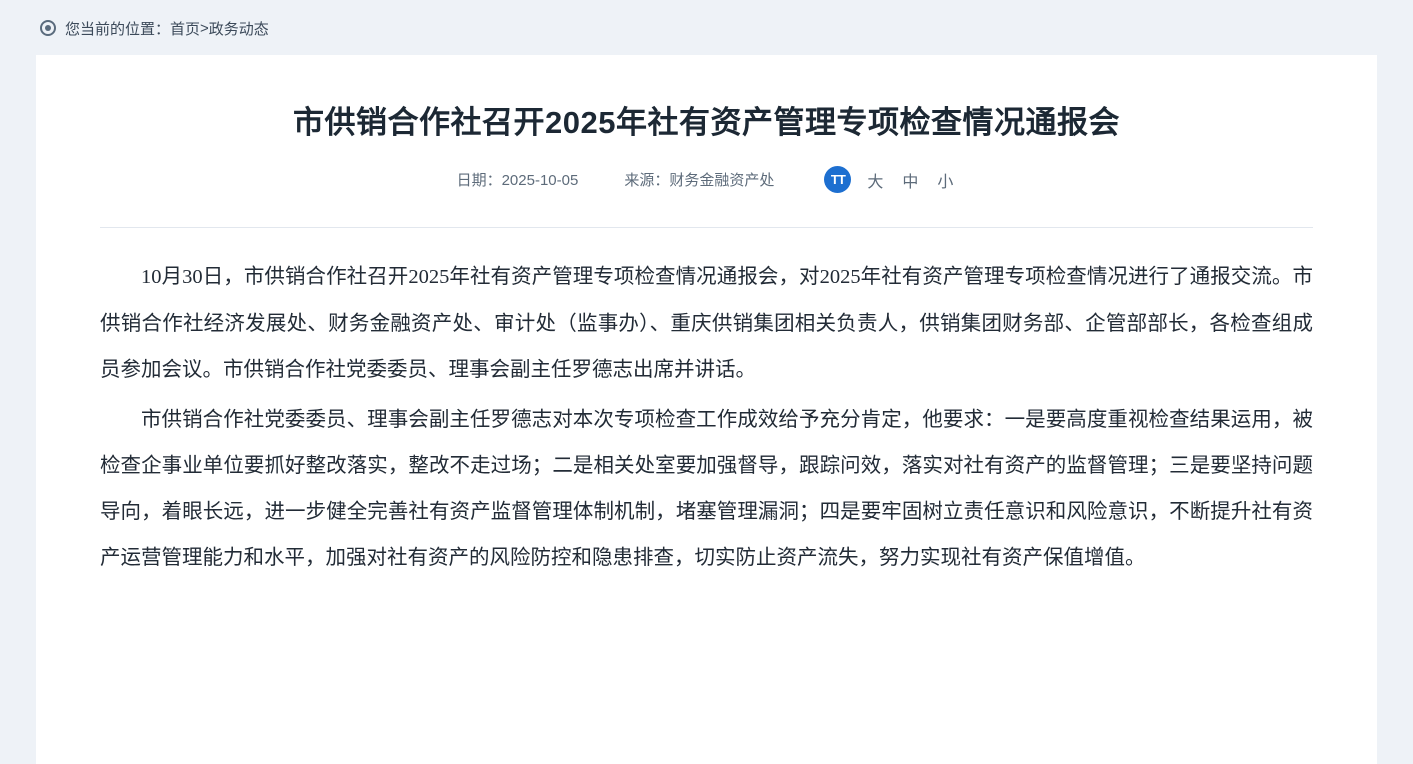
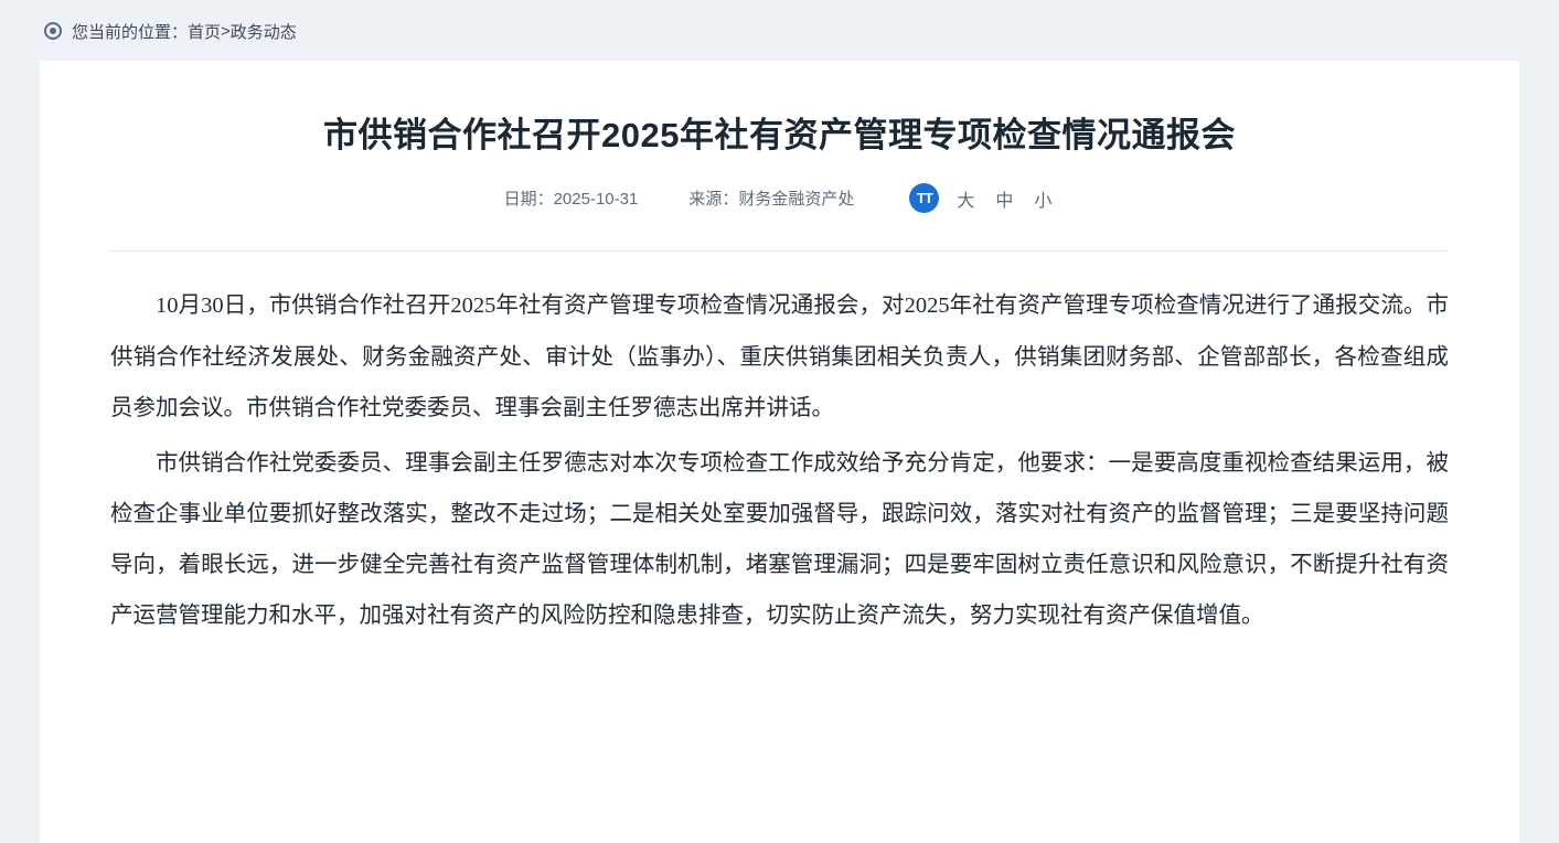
  您当前的位置：
  首页
  >
  政务动态
  市供销合作社召开2025年社有资产管理专项检查情况通报会
- 日期：2025-10-05
+ 日期：2025-10-31
  来源：财务金融资产处
  TT
  大
  中
  小
  10月30日，市供销合作社召开2025年社有资产管理专项检查情况通报会，对2025年社有资产管理专项检查情况进行了通报交流。市供销合作社经济发展处、财务金融资产处、审计处（监事办）、重庆供销集团相关负责人，供销集团财务部、企管部部长，各检查组成员参加会议。市供销合作社党委委员、理事会副主任罗德志出席并讲话。
  市供销合作社党委委员、理事会副主任罗德志对本次专项检查工作成效给予充分肯定，他要求：一是要高度重视检查结果运用，被检查企事业单位要抓好整改落实，整改不走过场；二是相关处室要加强督导，跟踪问效，落实对社有资产的监督管理；三是要坚持问题导向，着眼长远，进一步健全完善社有资产监督管理体制机制，堵塞管理漏洞；四是要牢固树立责任意识和风险意识，不断提升社有资产运营管理能力和水平，加强对社有资产的风险防控和隐患排查，切实防止资产流失，努力实现社有资产保值增值。
